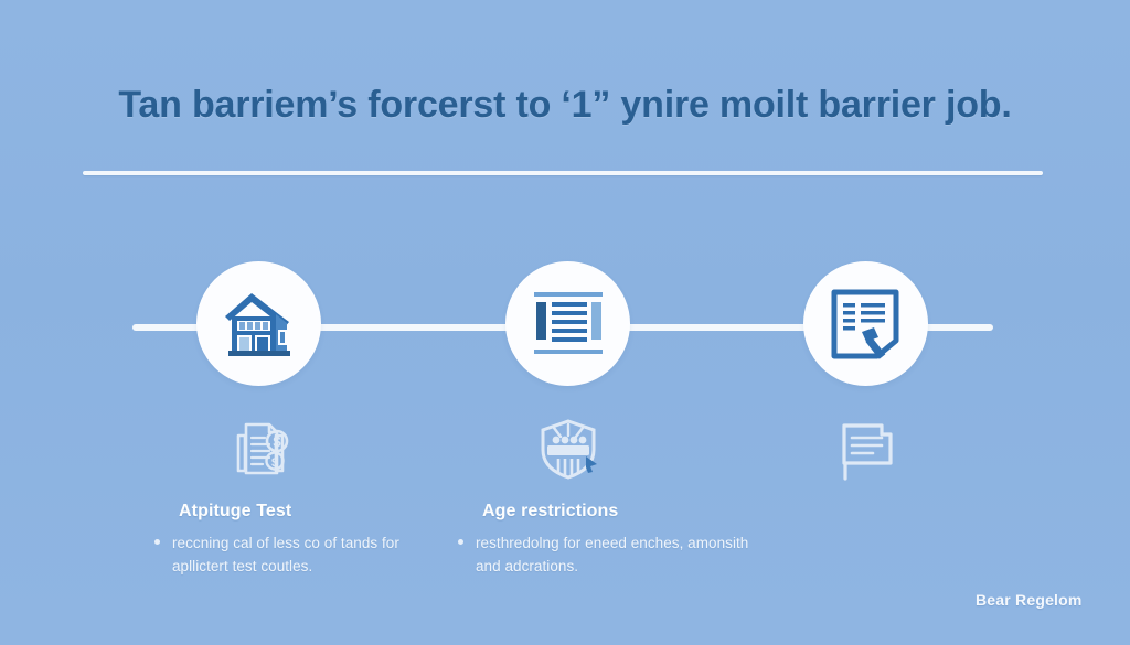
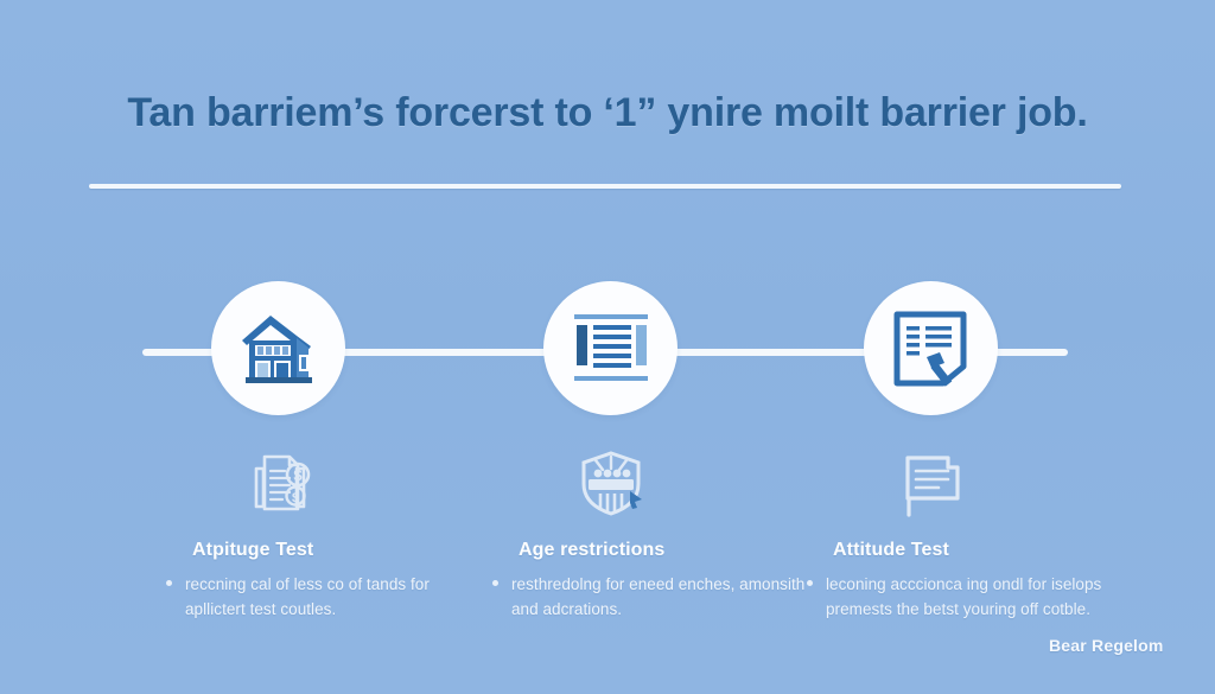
  Tan barriem’s forcerst to ‘1” ynire moilt barrier job.
  $
  $
  Atpituge Test
  reccning cal of less co of tands for apllictert test coutles.
  Age restrictions
  resthredolng for eneed enches, amonsith and adcrations.
+ Attitude Test
+ leconing acccionca ing ondl for iselops premests the betst youring off cotble.
  Bear Regelom
